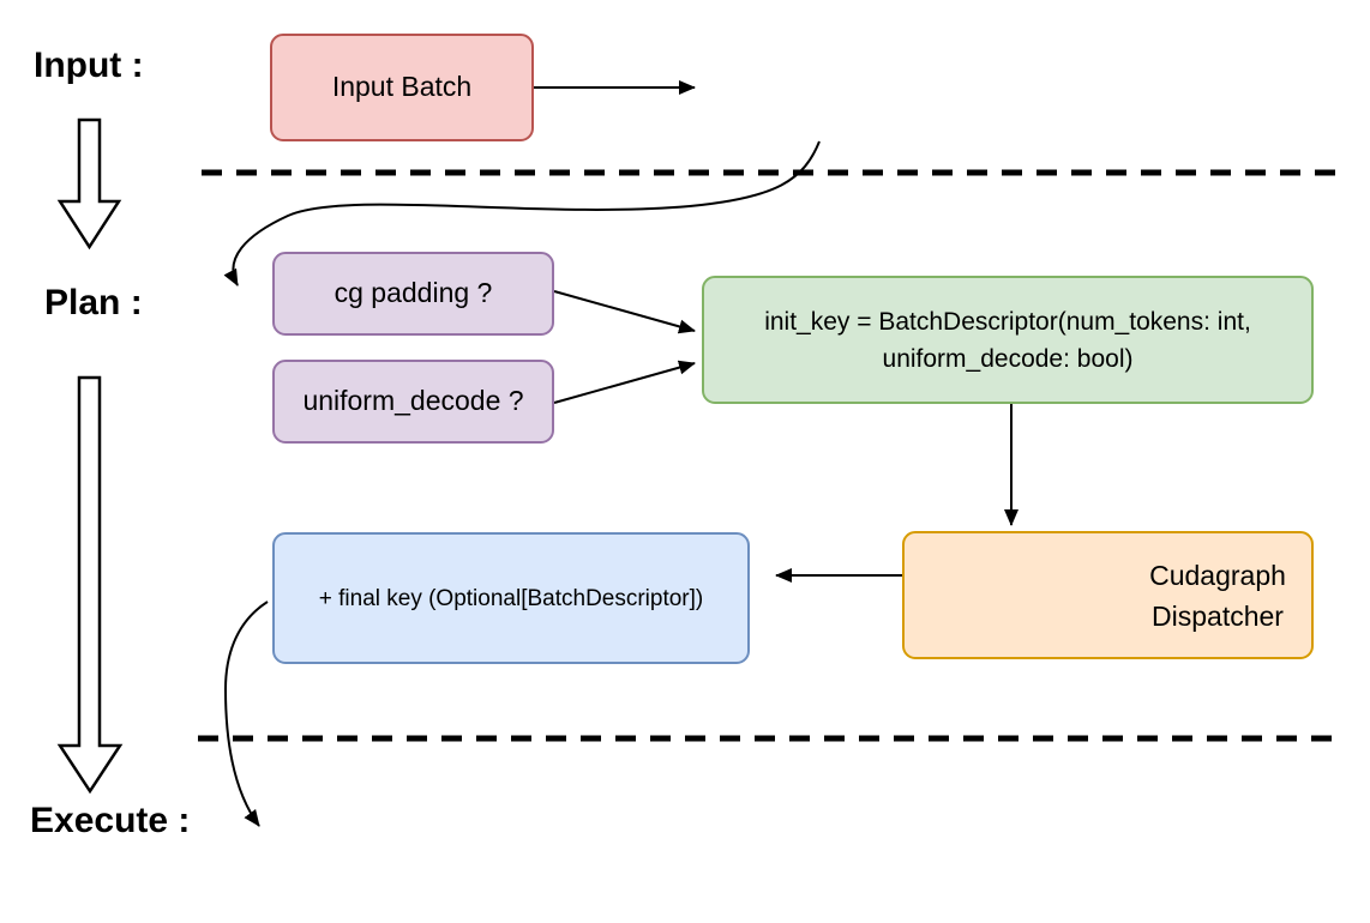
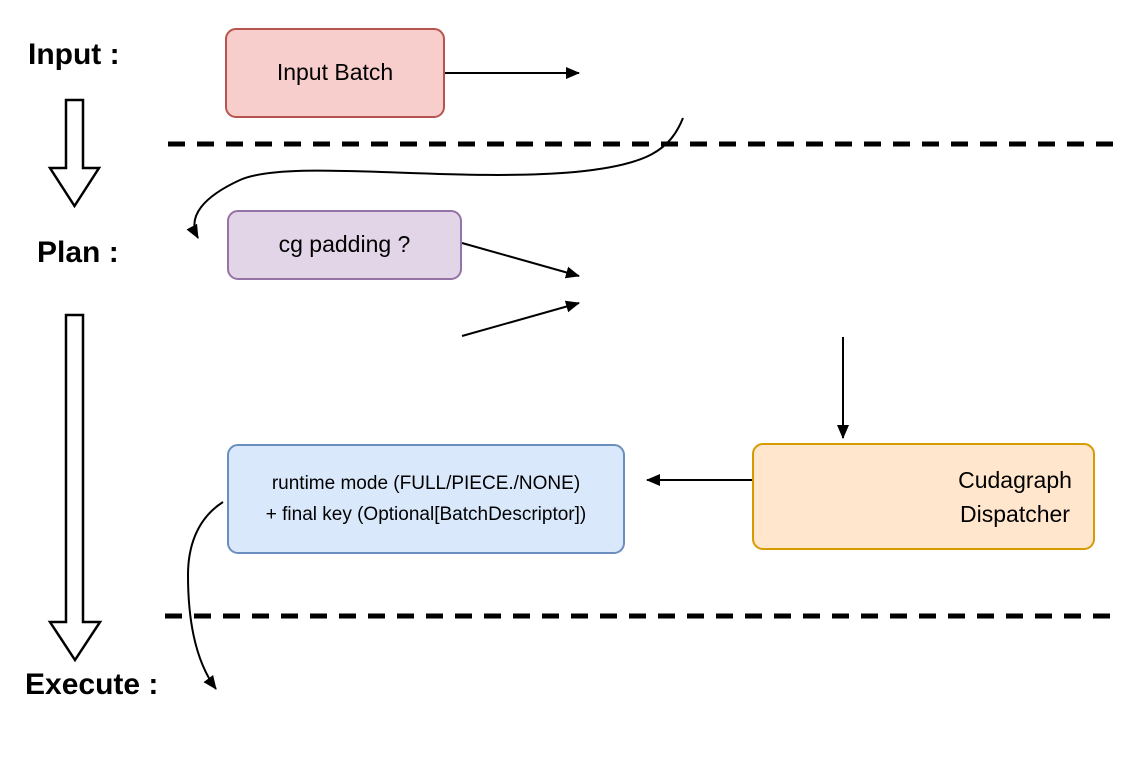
  Input :
  Plan :
  Execute :
  Input Batch
  cg padding ?
- uniform_decode ?
- init_key = BatchDescriptor(num_tokens: int,
- uniform_decode: bool)
  Cudagraph
  Dispatcher
+ runtime mode (FULL/PIECE./NONE)
  + final key (Optional[BatchDescriptor])
